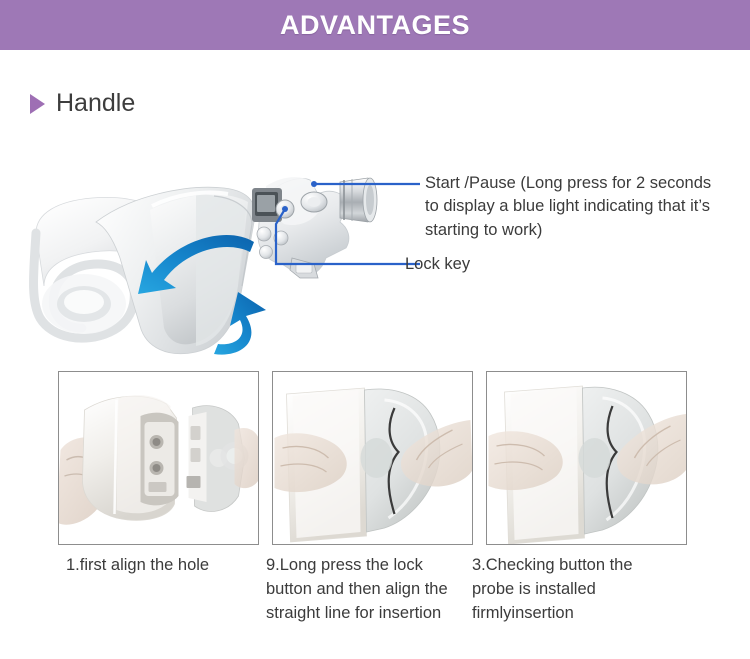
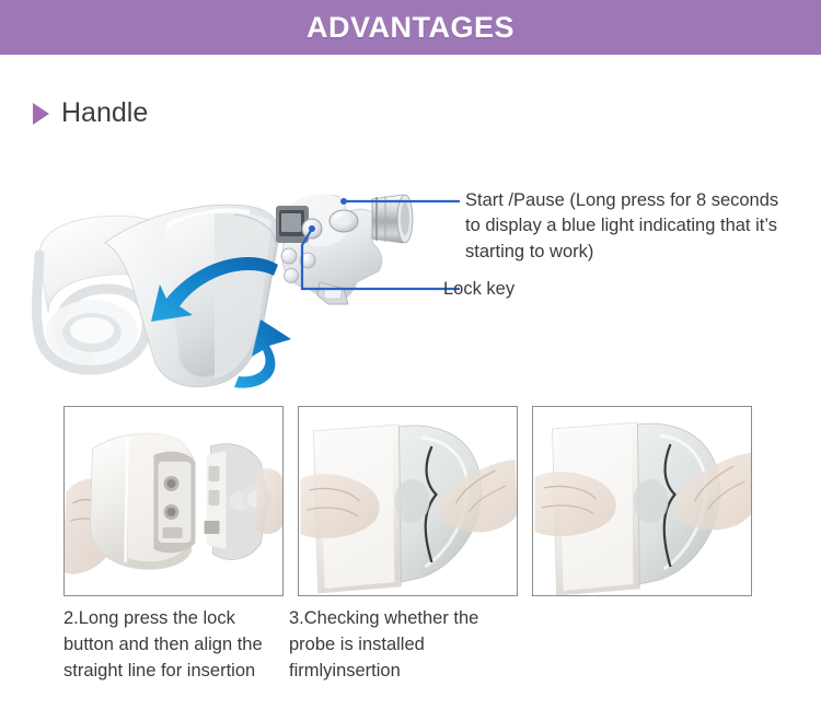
  ADVANTAGES
  Handle
- Start /Pause (Long press for 2 seconds to display a blue light indicating that it’s starting to work)
+ Start /Pause (Long press for 8 seconds to display a blue light indicating that it’s starting to work)
  Lock key
- 1.first align the hole
- 9.Long press the lock button and then align the straight line for insertion
+ 2.Long press the lock button and then align the straight line for insertion
- 3.Checking button the probe is installed firmlyinsertion
+ 3.Checking whether the probe is installed firmlyinsertion
